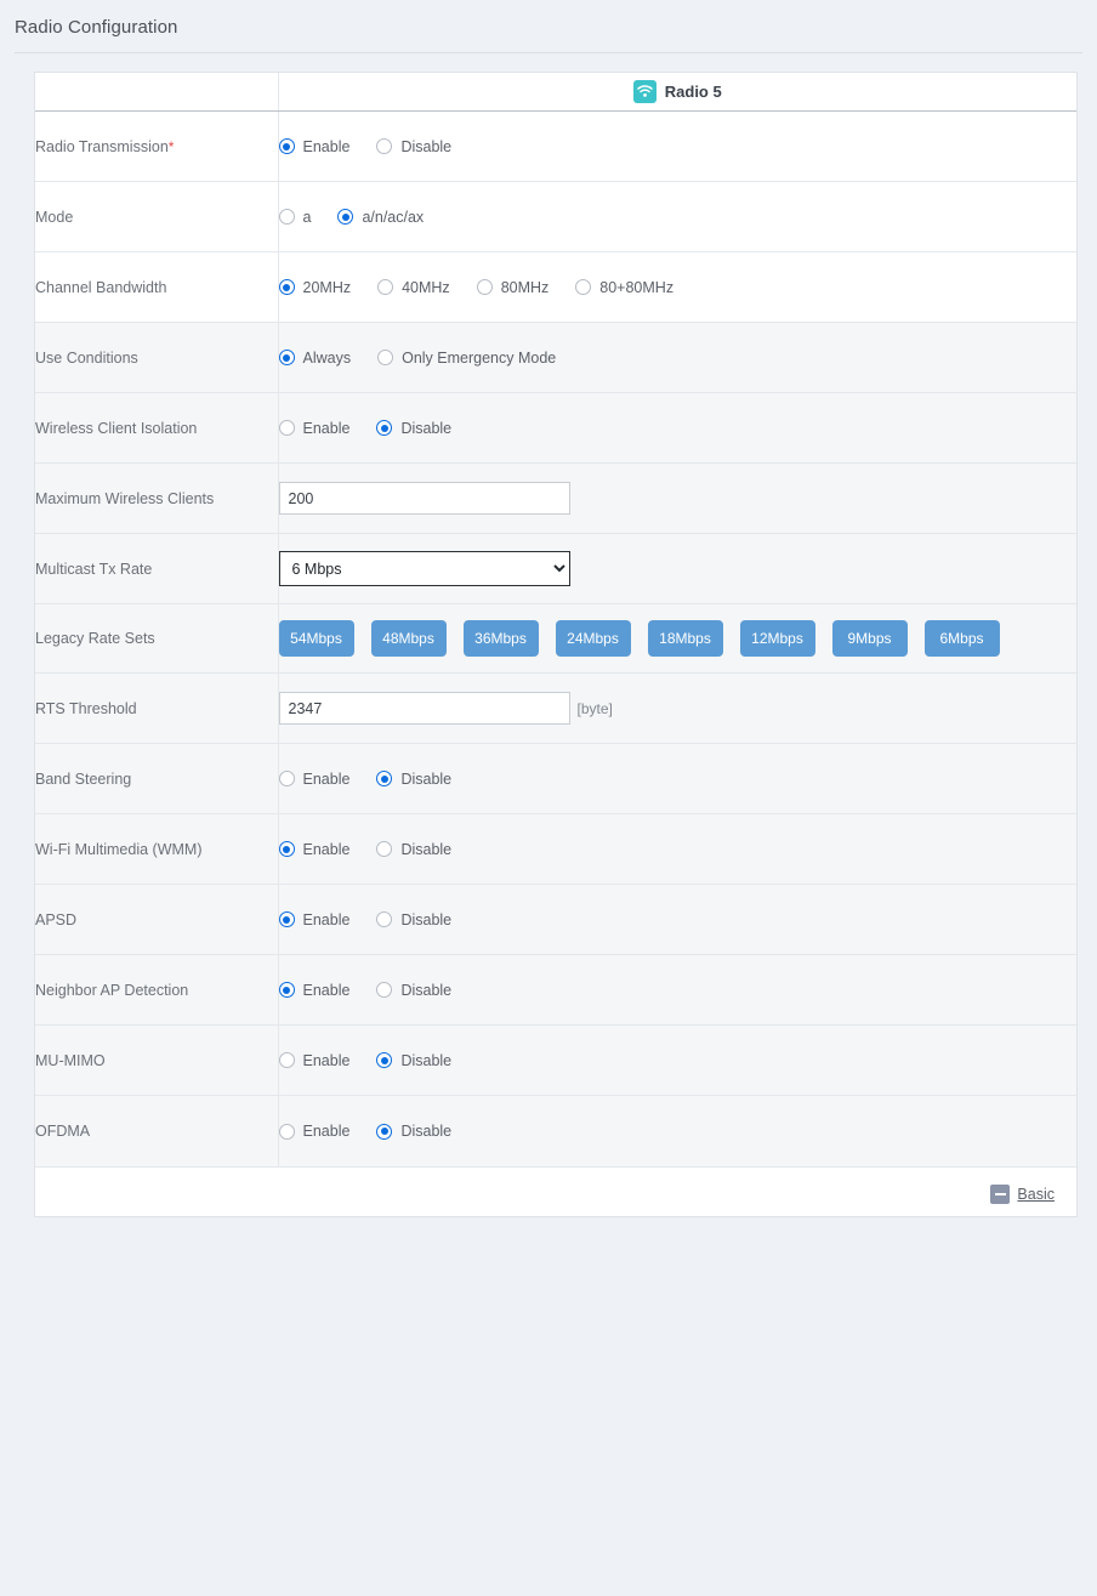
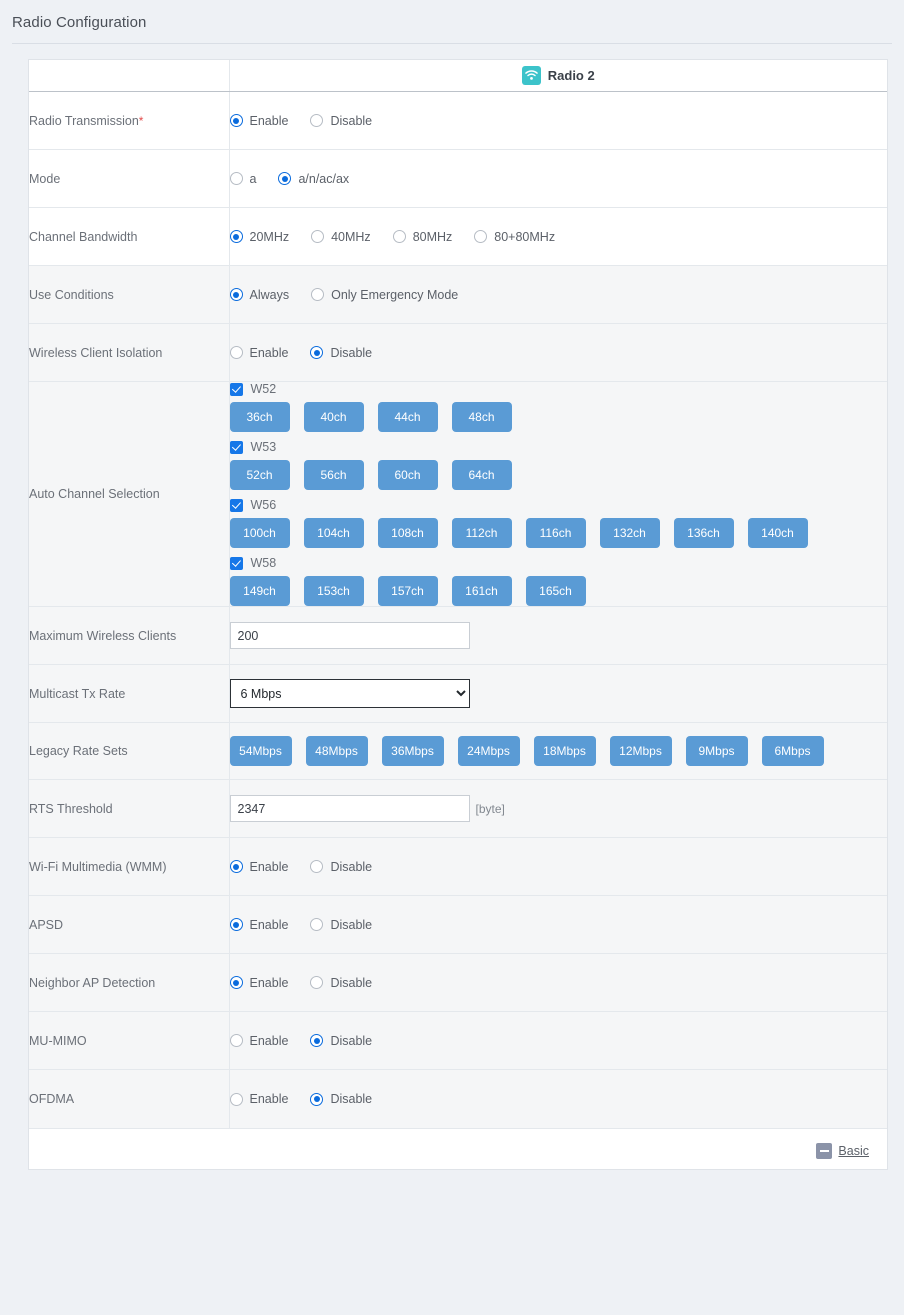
  Radio Configuration
- 	Radio 5
+ 	Radio 2
  Radio Transmission*	Enable Disable
  Mode	a a/n/ac/ax
  Channel Bandwidth	20MHz 40MHz 80MHz 80+80MHz
  Use Conditions	Always Only Emergency Mode
  Wireless Client Isolation	Enable Disable
+ Auto Channel Selection	W52 36ch 40ch 44ch 48ch W53 52ch 56ch 60ch 64ch W56 100ch 104ch 108ch 112ch 116ch 132ch 136ch 140ch W58 149ch 153ch 157ch 161ch 165ch
  Maximum Wireless Clients	200
  Multicast Tx Rate	6 Mbps
  Legacy Rate Sets	54Mbps 48Mbps 36Mbps 24Mbps 18Mbps 12Mbps 9Mbps 6Mbps
  RTS Threshold	2347 [byte]
- Band Steering	Enable Disable
  Wi-Fi Multimedia (WMM)	Enable Disable
  APSD	Enable Disable
  Neighbor AP Detection	Enable Disable
  MU-MIMO	Enable Disable
  OFDMA	Enable Disable
  Basic
